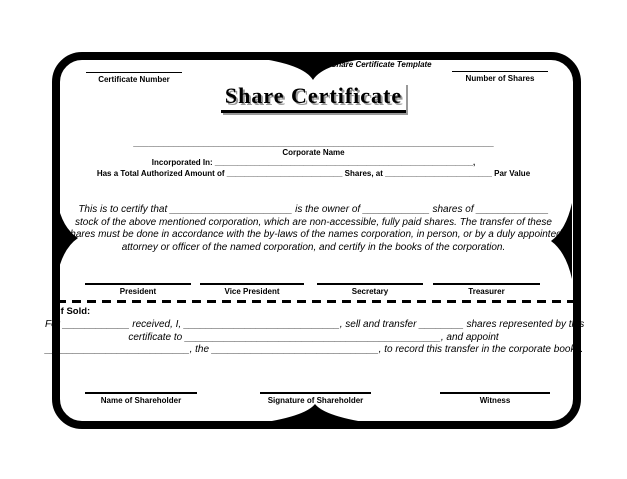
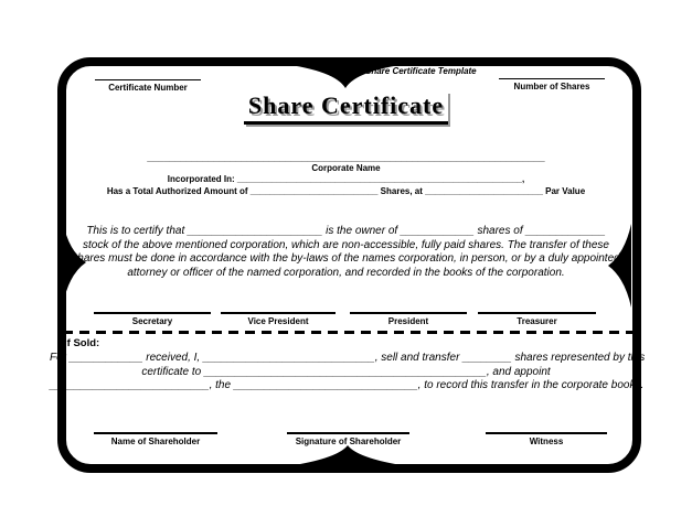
  Share Certificate Template
  Certificate Number
  Number of Shares
  Share Certificate
  ________________________________________________________________________
  Corporate Name
  Incorporated In: __________________________________________________________,
  Has a Total Authorized Amount of __________________________ Shares, at ________________________ Par Value
  This is to certify that ______________________ is the owner of ____________ shares of _____________
  stock of the above mentioned corporation, which are non-accessible, fully paid shares. The transfer of these
  shares must be done in accordance with the by-laws of the names corporation, in person, or by a duly appointed
- attorney or officer of the named corporation, and certify in the books of the corporation.
+ attorney or officer of the named corporation, and recorded in the books of the corporation.
- President
+ Secretary
  Vice President
- Secretary
+ President
  Treasurer
  If Sold:
  For ____________ received, I, ____________________________, sell and transfer ________ shares represented by this
  certificate to ______________________________________________, and appoint
  __________________________, the ______________________________, to record this transfer in the corporate books.
  Name of Shareholder
  Signature of Shareholder
  Witness
